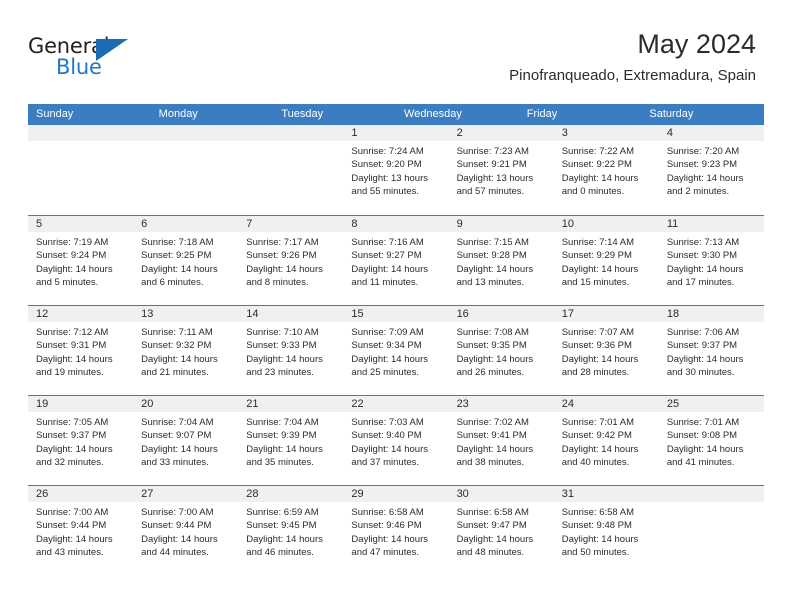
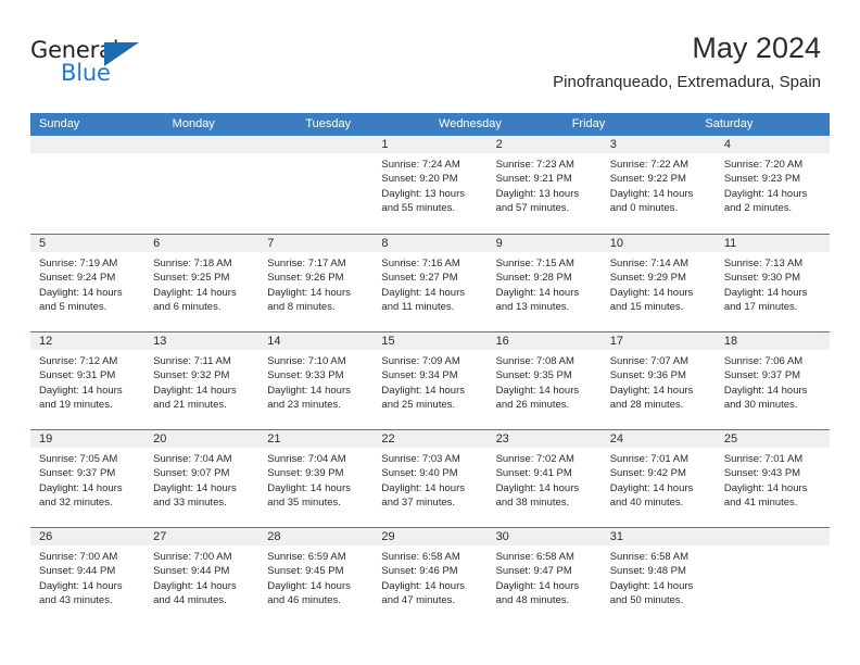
  General
  Blue
  May 2024
  Pinofranqueado, Extremadura, Spain
  Sunday
  Monday
  Tuesday
  Wednesday
  Friday
  Saturday
  1
  Sunrise: 7:24 AM
  Sunset: 9:20 PM
  Daylight: 13 hours
  and 55 minutes.
  2
  Sunrise: 7:23 AM
  Sunset: 9:21 PM
  Daylight: 13 hours
  and 57 minutes.
  3
  Sunrise: 7:22 AM
  Sunset: 9:22 PM
  Daylight: 14 hours
  and 0 minutes.
  4
  Sunrise: 7:20 AM
  Sunset: 9:23 PM
  Daylight: 14 hours
  and 2 minutes.
  5
  Sunrise: 7:19 AM
  Sunset: 9:24 PM
  Daylight: 14 hours
  and 5 minutes.
  6
  Sunrise: 7:18 AM
  Sunset: 9:25 PM
  Daylight: 14 hours
  and 6 minutes.
  7
  Sunrise: 7:17 AM
  Sunset: 9:26 PM
  Daylight: 14 hours
  and 8 minutes.
  8
  Sunrise: 7:16 AM
  Sunset: 9:27 PM
  Daylight: 14 hours
  and 11 minutes.
  9
  Sunrise: 7:15 AM
  Sunset: 9:28 PM
  Daylight: 14 hours
  and 13 minutes.
  10
  Sunrise: 7:14 AM
  Sunset: 9:29 PM
  Daylight: 14 hours
  and 15 minutes.
  11
  Sunrise: 7:13 AM
  Sunset: 9:30 PM
  Daylight: 14 hours
  and 17 minutes.
  12
  Sunrise: 7:12 AM
  Sunset: 9:31 PM
  Daylight: 14 hours
  and 19 minutes.
  13
  Sunrise: 7:11 AM
  Sunset: 9:32 PM
  Daylight: 14 hours
  and 21 minutes.
  14
  Sunrise: 7:10 AM
  Sunset: 9:33 PM
  Daylight: 14 hours
  and 23 minutes.
  15
  Sunrise: 7:09 AM
  Sunset: 9:34 PM
  Daylight: 14 hours
  and 25 minutes.
  16
  Sunrise: 7:08 AM
  Sunset: 9:35 PM
  Daylight: 14 hours
  and 26 minutes.
  17
  Sunrise: 7:07 AM
  Sunset: 9:36 PM
  Daylight: 14 hours
  and 28 minutes.
  18
  Sunrise: 7:06 AM
  Sunset: 9:37 PM
  Daylight: 14 hours
  and 30 minutes.
  19
  Sunrise: 7:05 AM
  Sunset: 9:37 PM
  Daylight: 14 hours
  and 32 minutes.
  20
  Sunrise: 7:04 AM
  Sunset: 9:07 PM
  Daylight: 14 hours
  and 33 minutes.
  21
  Sunrise: 7:04 AM
  Sunset: 9:39 PM
  Daylight: 14 hours
  and 35 minutes.
  22
  Sunrise: 7:03 AM
  Sunset: 9:40 PM
  Daylight: 14 hours
  and 37 minutes.
  23
  Sunrise: 7:02 AM
  Sunset: 9:41 PM
  Daylight: 14 hours
  and 38 minutes.
  24
  Sunrise: 7:01 AM
  Sunset: 9:42 PM
  Daylight: 14 hours
  and 40 minutes.
  25
  Sunrise: 7:01 AM
- Sunset: 9:08 PM
+ Sunset: 9:43 PM
  Daylight: 14 hours
  and 41 minutes.
  26
  Sunrise: 7:00 AM
  Sunset: 9:44 PM
  Daylight: 14 hours
  and 43 minutes.
  27
  Sunrise: 7:00 AM
  Sunset: 9:44 PM
  Daylight: 14 hours
  and 44 minutes.
  28
  Sunrise: 6:59 AM
  Sunset: 9:45 PM
  Daylight: 14 hours
  and 46 minutes.
  29
  Sunrise: 6:58 AM
  Sunset: 9:46 PM
  Daylight: 14 hours
  and 47 minutes.
  30
  Sunrise: 6:58 AM
  Sunset: 9:47 PM
  Daylight: 14 hours
  and 48 minutes.
  31
  Sunrise: 6:58 AM
  Sunset: 9:48 PM
  Daylight: 14 hours
  and 50 minutes.
